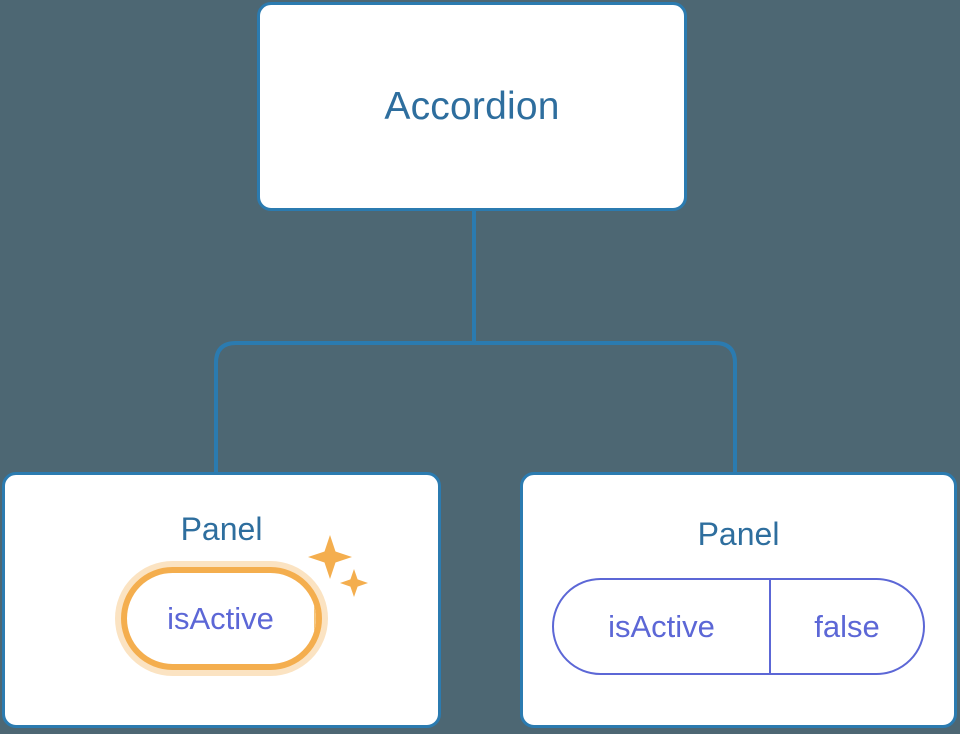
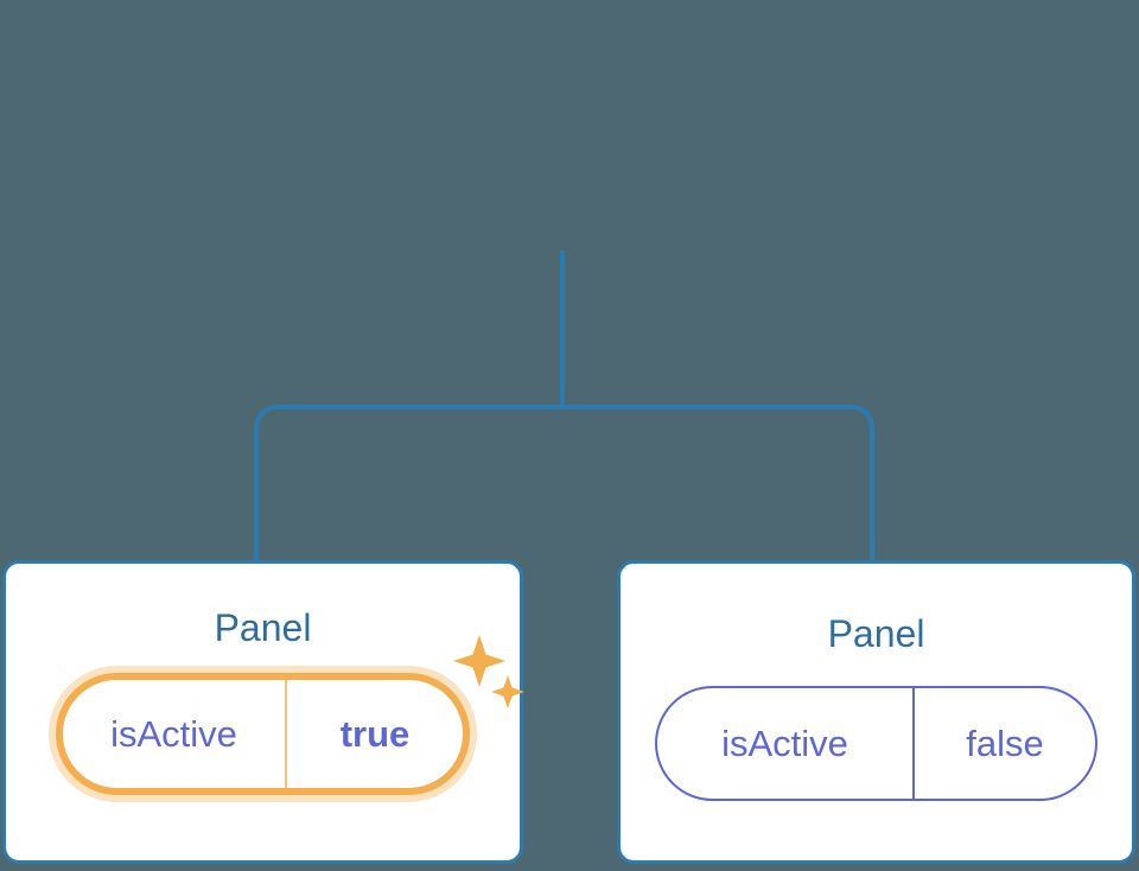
- Accordion
  Panel
  isActive
+ true
  Panel
  isActive
  false
